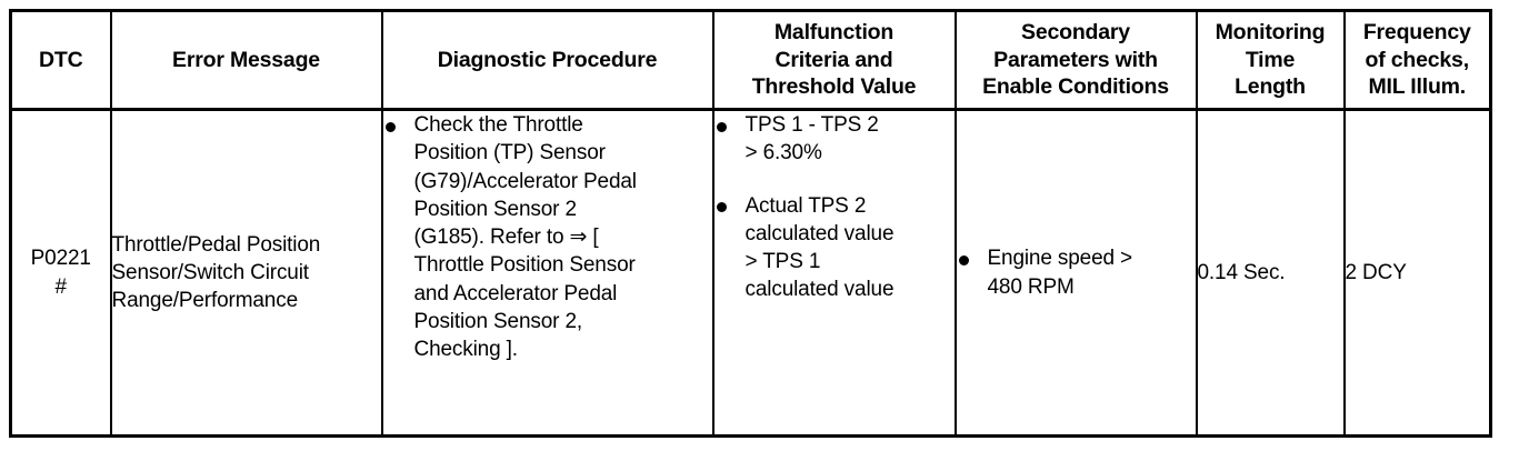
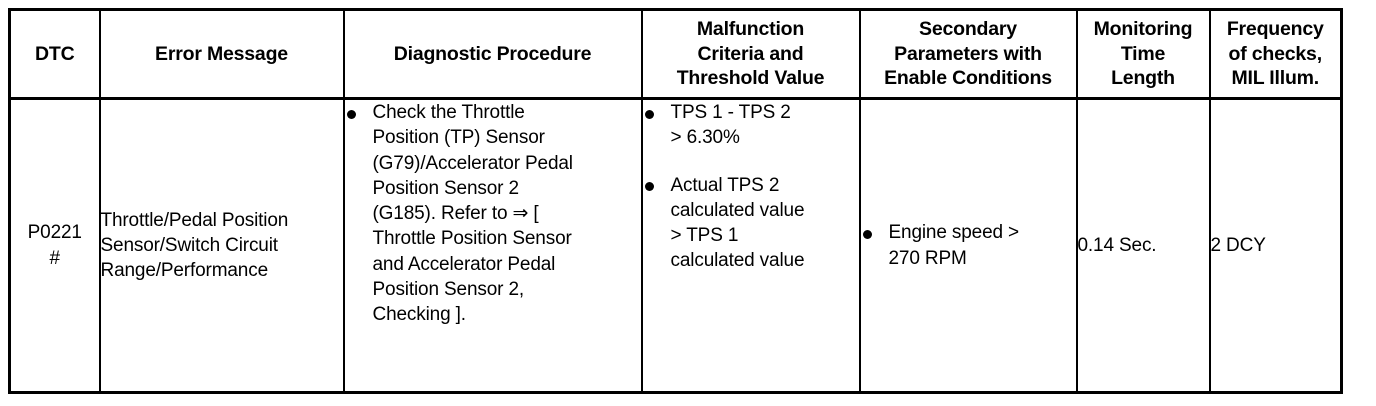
  DTC	Error Message	Diagnostic Procedure	Malfunction Criteria and Threshold Value	Secondary Parameters with Enable Conditions	Monitoring Time Length	Frequency of checks, MIL Illum.
- P0221 #	Throttle/Pedal Position Sensor/Switch Circuit Range/Performance	Check the Throttle Position (TP) Sensor (G79)/Accelerator Pedal Position Sensor 2 (G185). Refer to ⇒ [ Throttle Position Sensor and Accelerator Pedal Position Sensor 2, Checking ].	TPS 1 - TPS 2 > 6.30% Actual TPS 2 calculated value > TPS 1 calculated value	Engine speed > 480 RPM	0.14 Sec.	2 DCY
+ P0221 #	Throttle/Pedal Position Sensor/Switch Circuit Range/Performance	Check the Throttle Position (TP) Sensor (G79)/Accelerator Pedal Position Sensor 2 (G185). Refer to ⇒ [ Throttle Position Sensor and Accelerator Pedal Position Sensor 2, Checking ].	TPS 1 - TPS 2 > 6.30% Actual TPS 2 calculated value > TPS 1 calculated value	Engine speed > 270 RPM	0.14 Sec.	2 DCY
